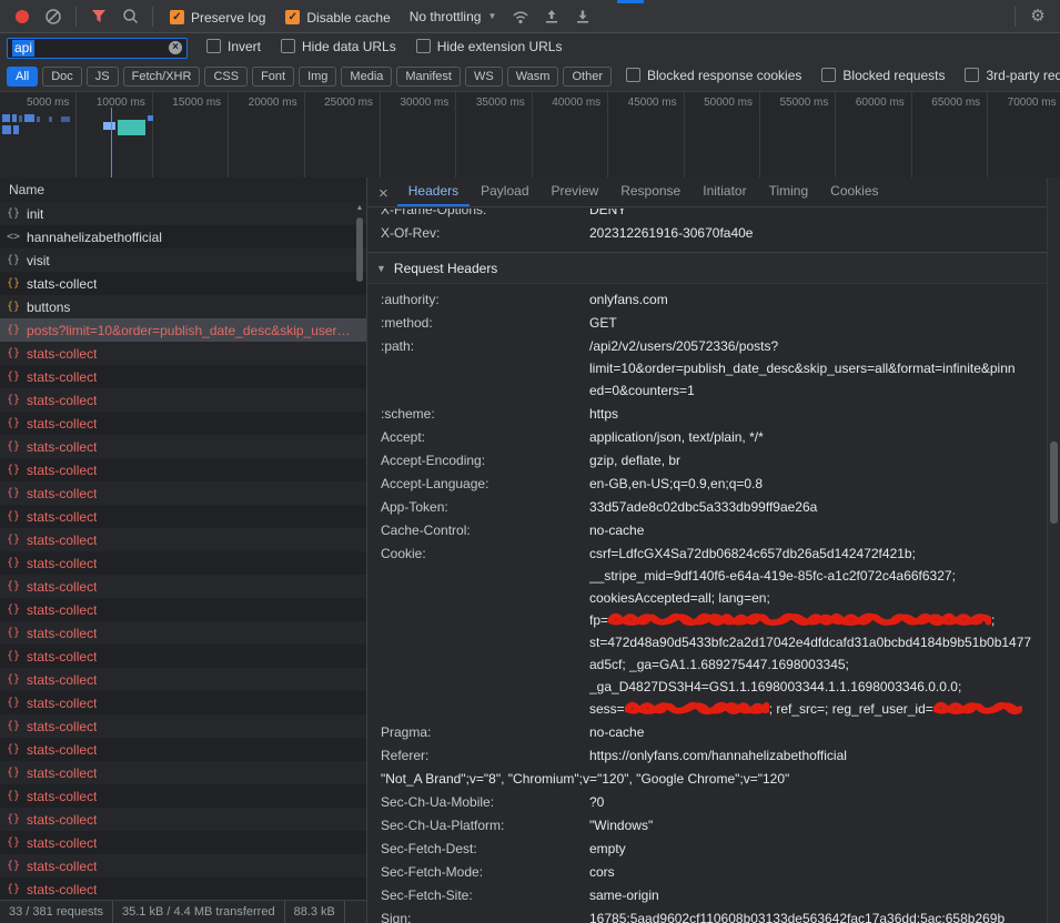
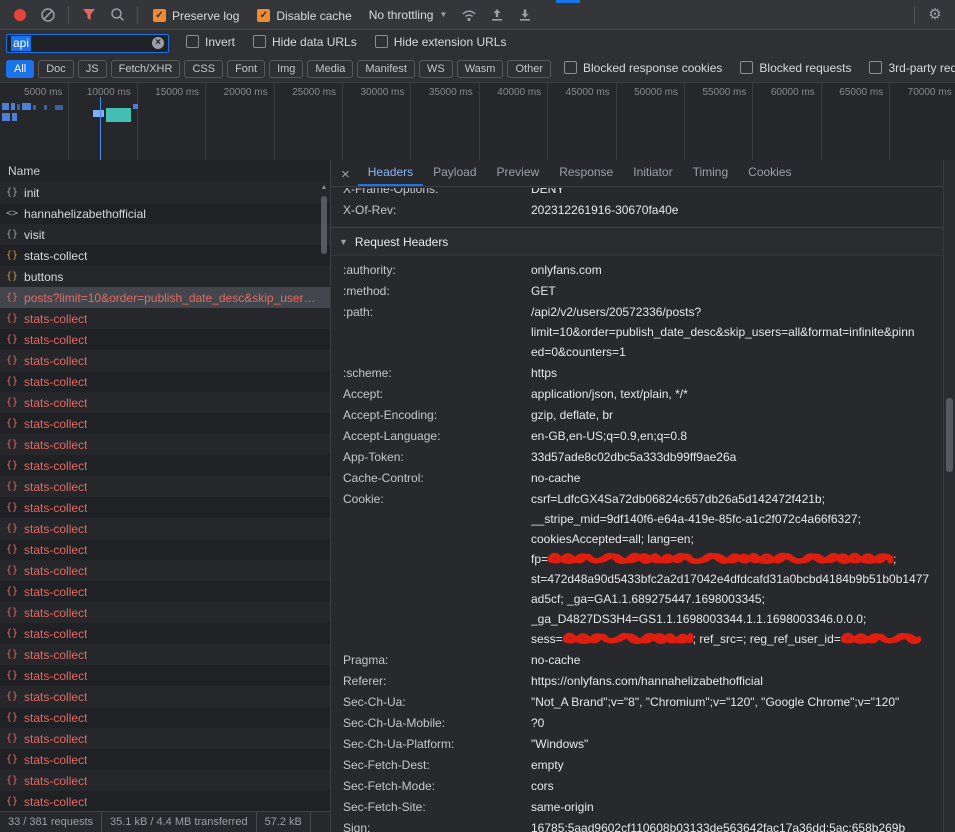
  ✓
  Preserve log
  ✓
  Disable cache
  No throttling
  ▼
  ⚙
  api
  ×
  Invert
  Hide data URLs
  Hide extension URLs
  All
  Doc
  JS
  Fetch/XHR
  CSS
  Font
  Img
  Media
  Manifest
  WS
  Wasm
  Other
  Blocked response cookies
  Blocked requests
  3rd-party req
  5000 ms
  10000 ms
  15000 ms
  20000 ms
  25000 ms
  30000 ms
  35000 ms
  40000 ms
  45000 ms
  50000 ms
  55000 ms
  60000 ms
  65000 ms
  70000 ms
  Name
  {}
  init
  <>
  hannahelizabethofficial
  {}
  visit
  {}
  stats-collect
  {}
  buttons
  {}
  posts?limit=10&order=publish_date_desc&skip_user…
  {}
  stats-collect
  {}
  stats-collect
  {}
  stats-collect
  {}
  stats-collect
  {}
  stats-collect
  {}
  stats-collect
  {}
  stats-collect
  {}
  stats-collect
  {}
  stats-collect
  {}
  stats-collect
  {}
  stats-collect
  {}
  stats-collect
  {}
  stats-collect
  {}
  stats-collect
  {}
  stats-collect
  {}
  stats-collect
  {}
  stats-collect
  {}
  stats-collect
  {}
  stats-collect
  {}
  stats-collect
  {}
  stats-collect
  {}
  stats-collect
  {}
  stats-collect
  {}
  stats-collect
  33 / 381 requests
  35.1 kB / 4.4 MB transferred
- 88.3 kB
+ 57.2 kB
  ×
  Headers
  Payload
  Preview
  Response
  Initiator
  Timing
  Cookies
  X-Frame-Options:
  DENY
  X-Of-Rev:
  202312261916-30670fa40e
  ▼
  Request Headers
  :authority:
  onlyfans.com
  :method:
  GET
  :path:
  /api2/v2/users/20572336/posts?
  limit=10&order=publish_date_desc&skip_users=all&format=infinite&pinn
  ed=0&counters=1
  :scheme:
  https
  Accept:
  application/json, text/plain, */*
  Accept-Encoding:
  gzip, deflate, br
  Accept-Language:
  en-GB,en-US;q=0.9,en;q=0.8
  App-Token:
  33d57ade8c02dbc5a333db99ff9ae26a
  Cache-Control:
  no-cache
  Cookie:
  csrf=LdfcGX4Sa72db06824c657db26a5d142472f421b;
  __stripe_mid=9df140f6-e64a-419e-85fc-a1c2f072c4a66f6327;
  cookiesAccepted=all; lang=en;
  fp= ;
  st=472d48a90d5433bfc2a2d17042e4dfdcafd31a0bcbd4184b9b51b0b1477
  ad5cf; _ga=GA1.1.689275447.1698003345;
  _ga_D4827DS3H4=GS1.1.1698003344.1.1.1698003346.0.0.0;
  sess= ; ref_src=; reg_ref_user_id=
  Pragma:
  no-cache
  Referer:
  https://onlyfans.com/hannahelizabethofficial
+ Sec-Ch-Ua:
  "Not_A Brand";v="8", "Chromium";v="120", "Google Chrome";v="120"
  Sec-Ch-Ua-Mobile:
  ?0
  Sec-Ch-Ua-Platform:
  "Windows"
  Sec-Fetch-Dest:
  empty
  Sec-Fetch-Mode:
  cors
  Sec-Fetch-Site:
  same-origin
  Sign:
  16785:5aad9602cf110608b03133de563642fac17a36dd:5ac:658b269b
